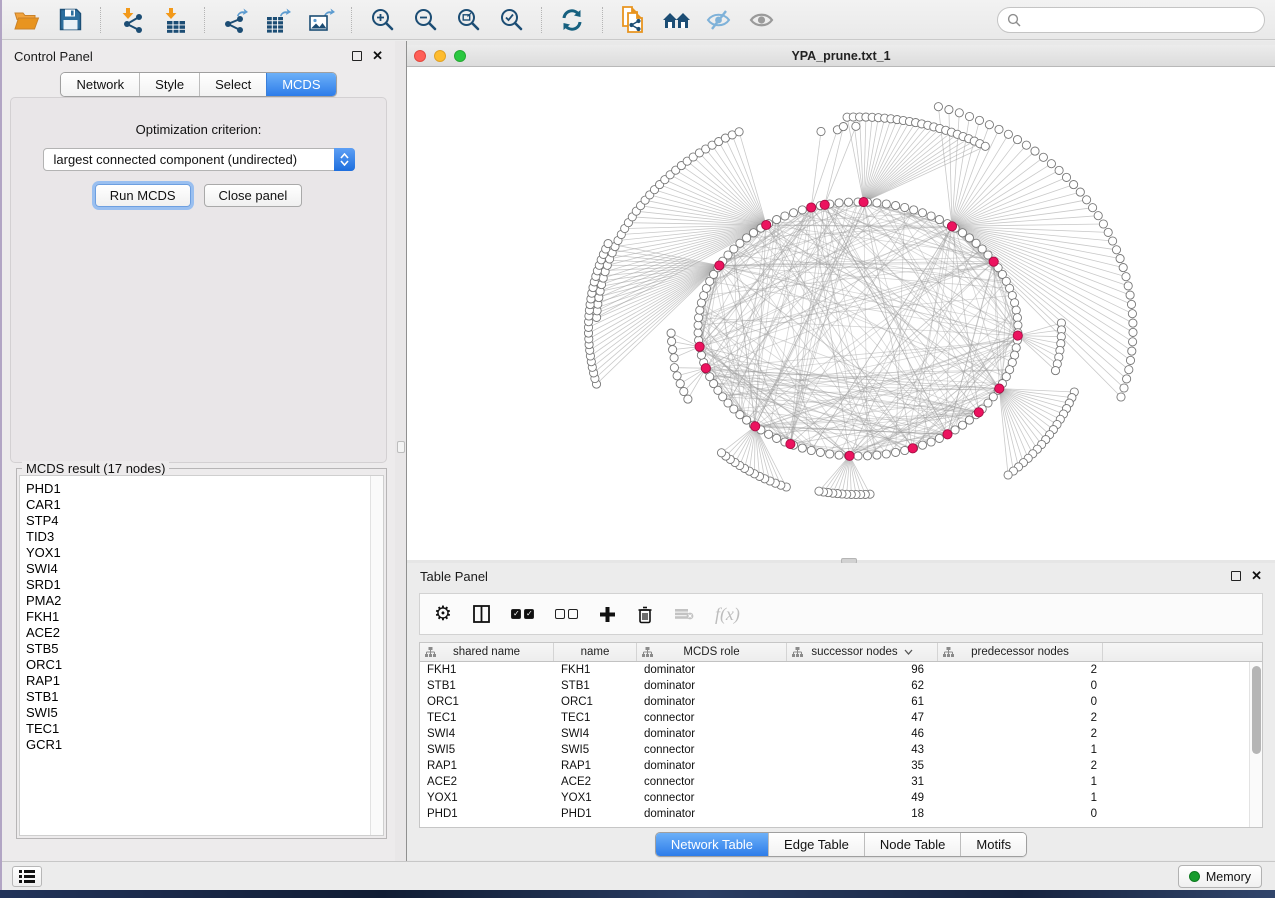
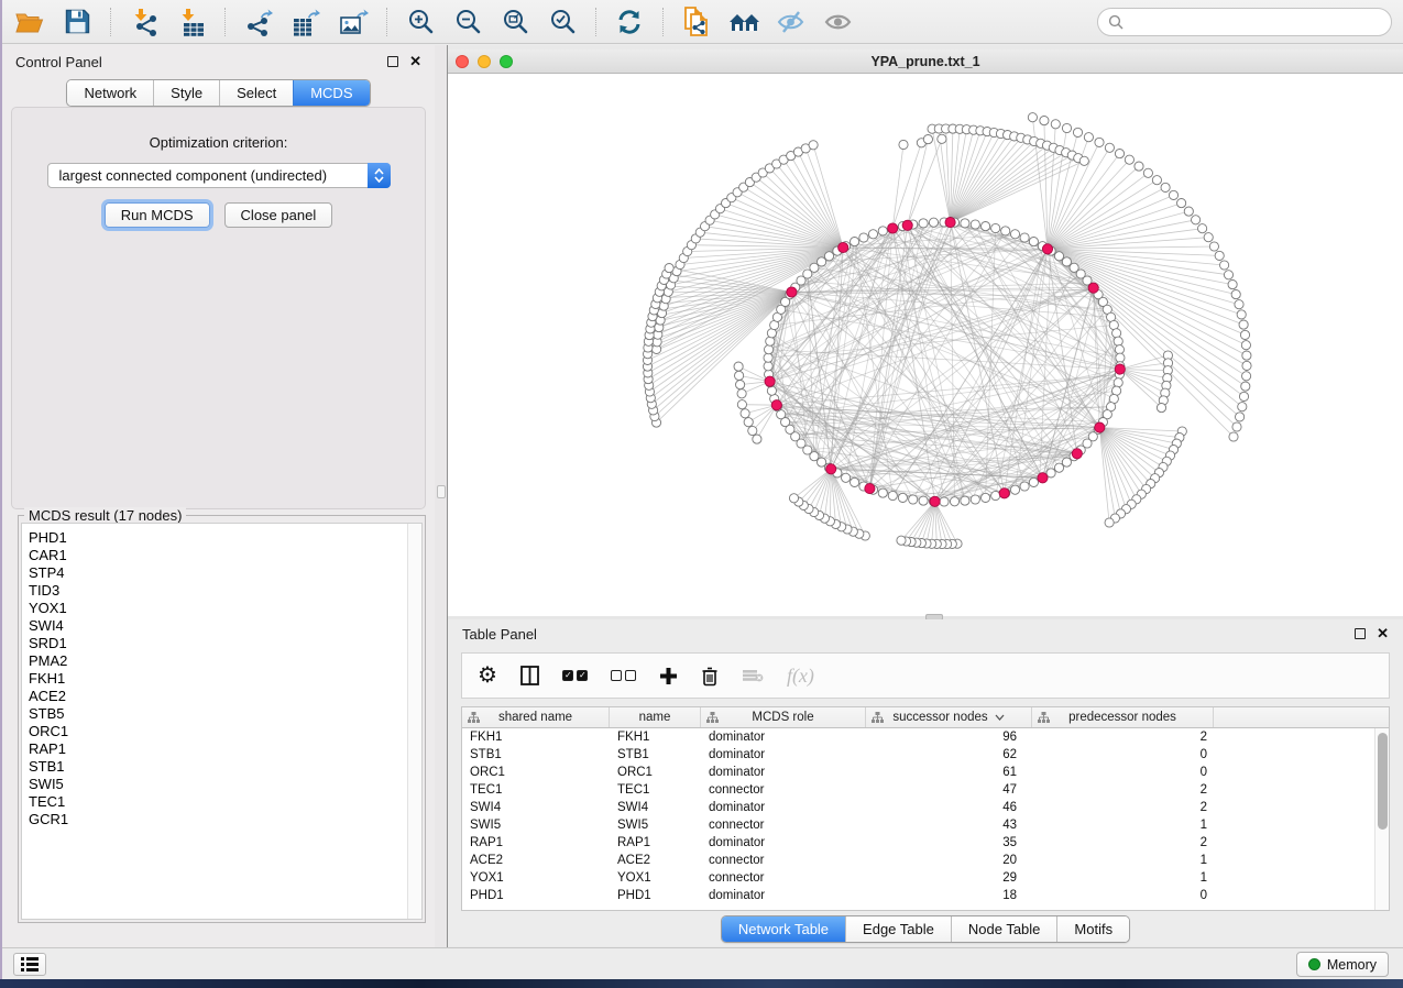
  Control Panel
  ✕
  Network
  Style
  Select
  MCDS
  Optimization criterion:
  largest connected component (undirected)
  Run MCDS
  Close panel
  MCDS result (17 nodes)
  PHD1
  CAR1
  STP4
  TID3
  YOX1
  SWI4
  SRD1
  PMA2
  FKH1
  ACE2
  STB5
  ORC1
  RAP1
  STB1
  SWI5
  TEC1
  GCR1
  YPA_prune.txt_1
  Table Panel
  ✕
  ⚙
  f(x)
  shared name
  name
  MCDS role
  successor nodes
  predecessor nodes
  FKH1
  FKH1
  dominator
  96
  2
  STB1
  STB1
  dominator
  62
  0
  ORC1
  ORC1
  dominator
  61
  0
  TEC1
  TEC1
  connector
  47
  2
  SWI4
  SWI4
  dominator
  46
  2
  SWI5
  SWI5
  connector
  43
  1
  RAP1
  RAP1
  dominator
  35
  2
  ACE2
  ACE2
  connector
- 31
+ 20
  1
  YOX1
  YOX1
  connector
- 49
+ 29
  1
  PHD1
  PHD1
  dominator
  18
  0
  Network Table
  Edge Table
  Node Table
  Motifs
  Memory
